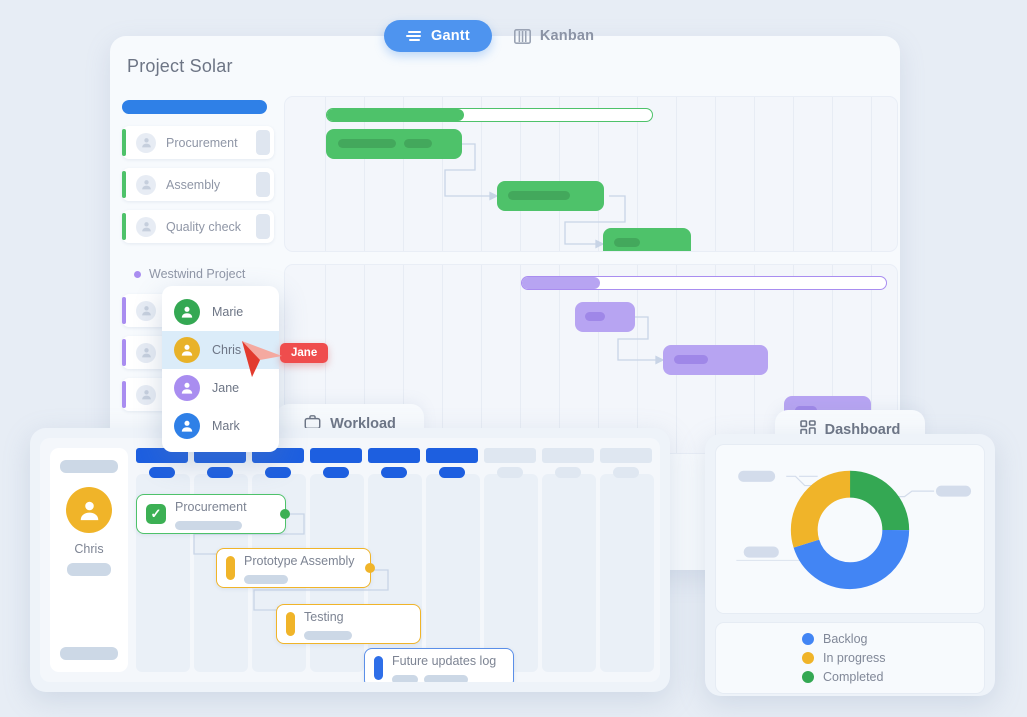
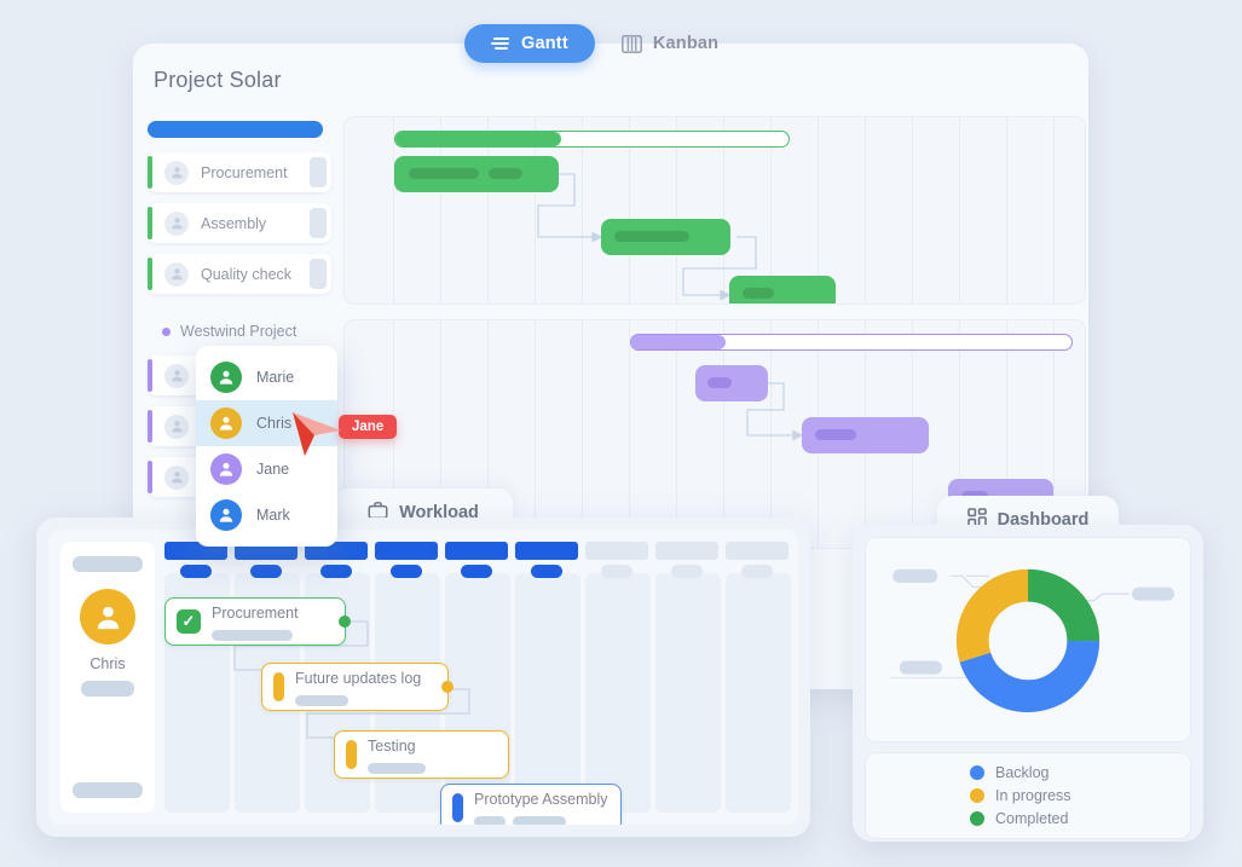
  Project Solar
  Procurement
  Assembly
  Quality check
  Westwind Project
  Gantt
  Kanban
  Workload
  Chris
  ✓
  Procurement
- Prototype Assembly
+ Future updates log
  Testing
- Future updates log
+ Prototype Assembly
  Dashboard
  Backlog
  In progress
  Completed
  Marie
  Chris
  Jane
  Mark
  Jane
